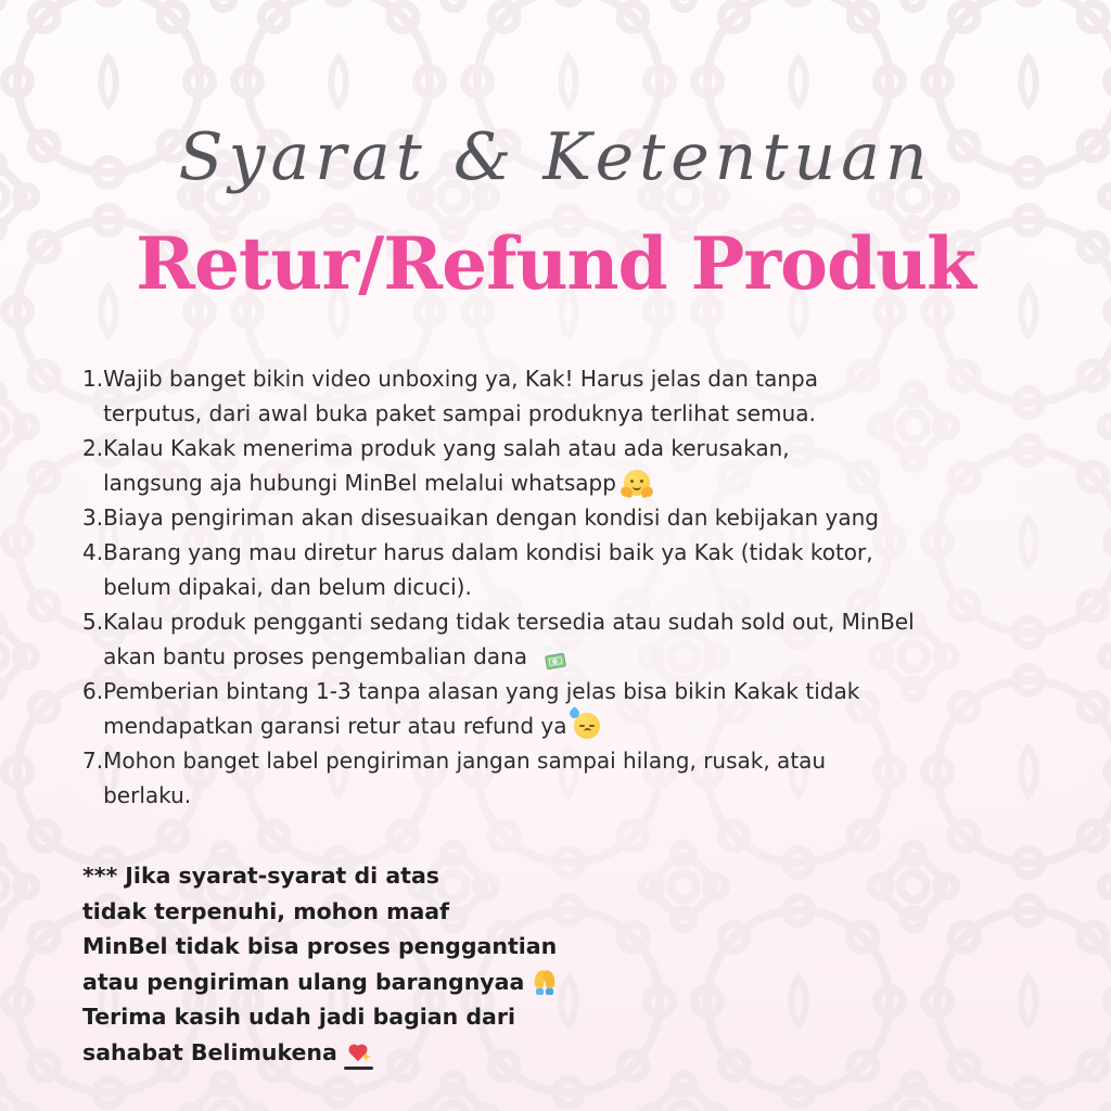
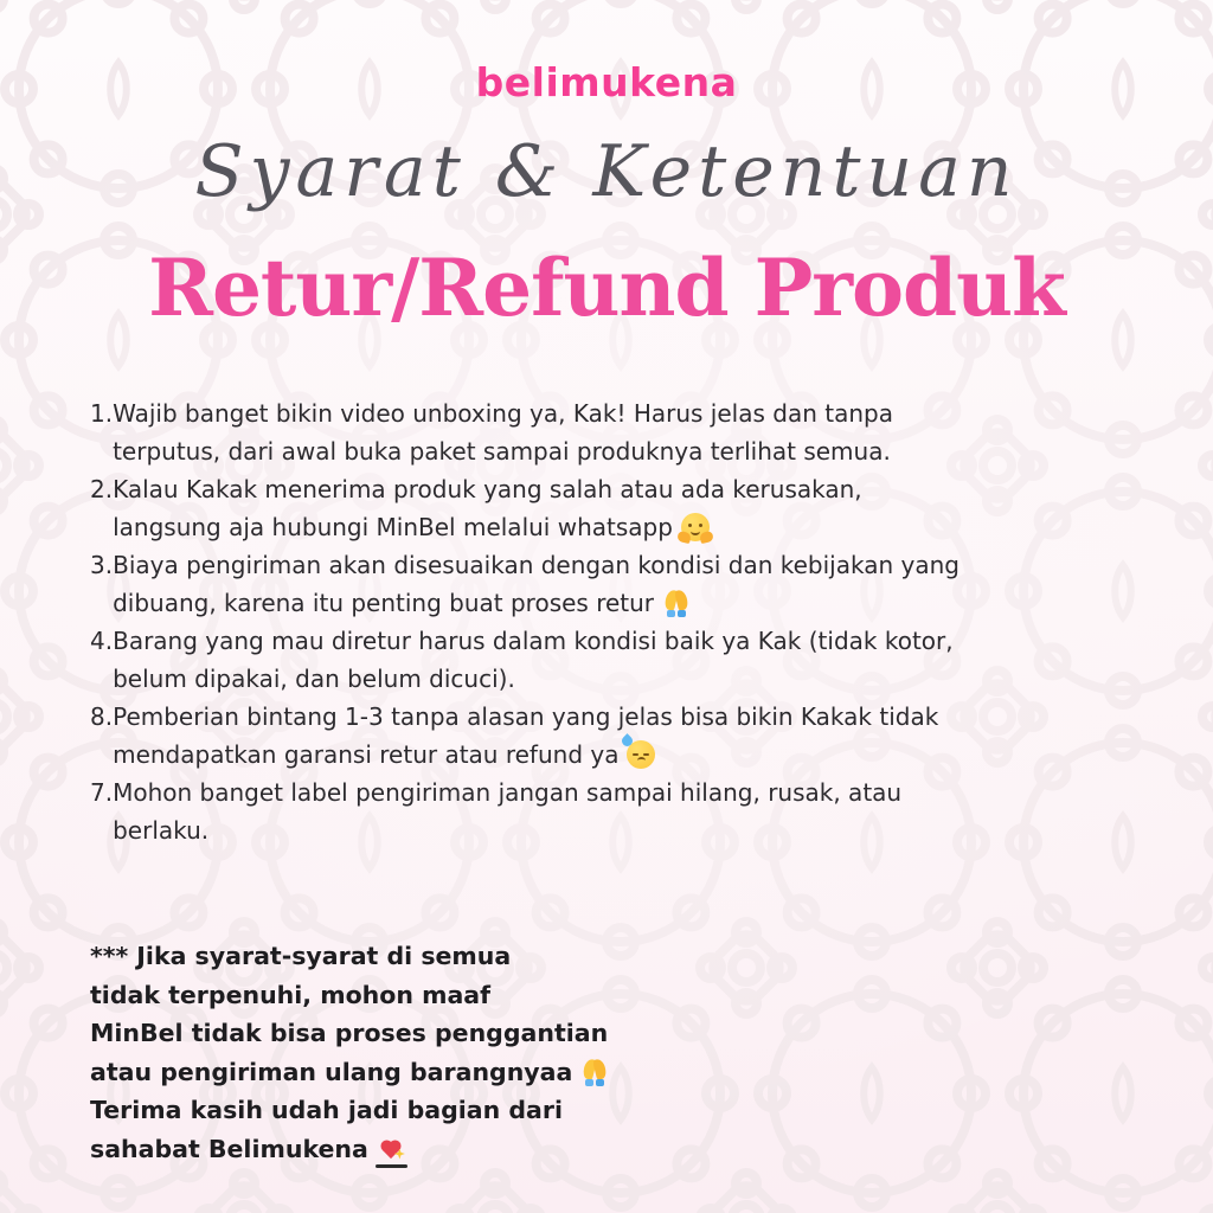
+ belimukena
  Syarat & Ketentuan
  Retur/Refund Produk
  1.
  Wajib banget bikin video unboxing ya, Kak! Harus jelas dan tanpa
  terputus, dari awal buka paket sampai produknya terlihat semua.
  2.
  Kalau Kakak menerima produk yang salah atau ada kerusakan,
  langsung aja hubungi MinBel melalui whatsapp
  3.
  Biaya pengiriman akan disesuaikan dengan kondisi dan kebijakan yang
+ dibuang, karena itu penting buat proses retur
  4.
  Barang yang mau diretur harus dalam kondisi baik ya Kak (tidak kotor,
  belum dipakai, dan belum dicuci).
- 5.
- Kalau produk pengganti sedang tidak tersedia atau sudah sold out, MinBel
- akan bantu proses pengembalian dana
- 6.
+ 8.
  Pemberian bintang 1-3 tanpa alasan yang jelas bisa bikin Kakak tidak
  mendapatkan garansi retur atau refund ya
  7.
  Mohon banget label pengiriman jangan sampai hilang, rusak, atau
  berlaku.
- *** Jika syarat-syarat di atas
+ *** Jika syarat-syarat di semua
  tidak terpenuhi, mohon maaf
  MinBel tidak bisa proses penggantian
  atau pengiriman ulang barangnyaa
  Terima kasih udah jadi bagian dari
  sahabat Belimukena
